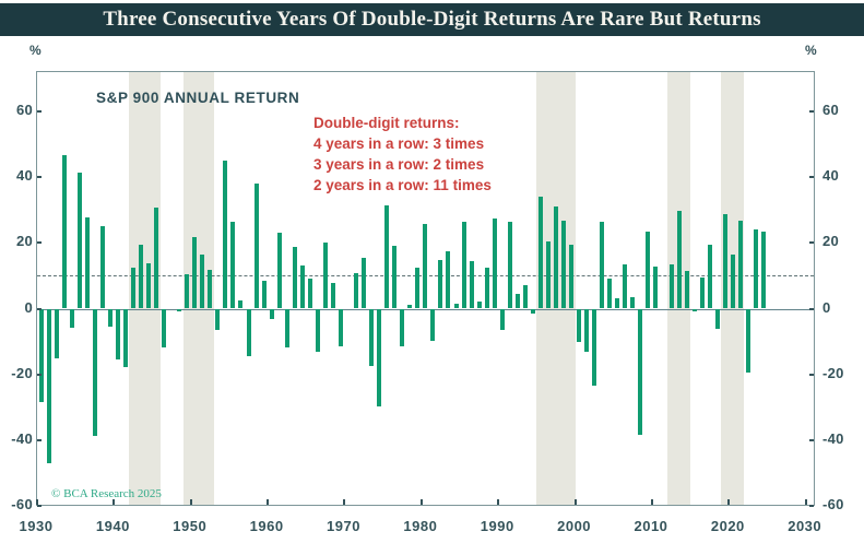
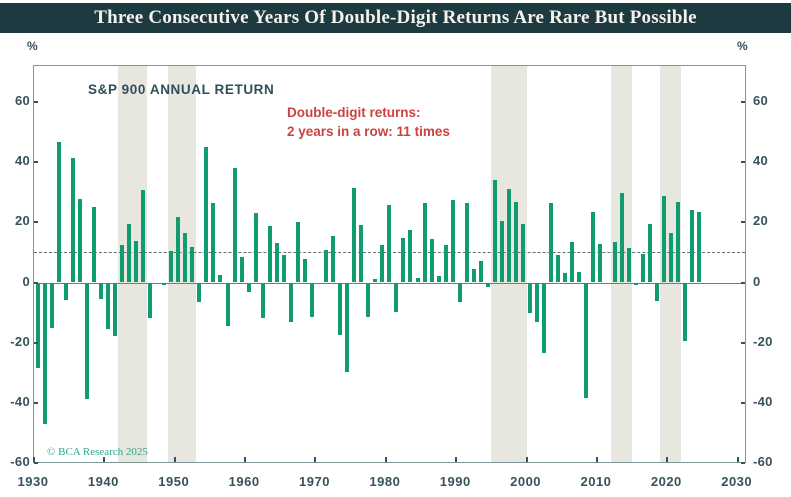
- Three Consecutive Years Of Double-Digit Returns Are Rare But Returns
+ Three Consecutive Years Of Double-Digit Returns Are Rare But Possible
  %
  %
  S&P 900 ANNUAL RETURN
  Double-digit returns:
- 4 years in a row: 3 times
- 3 years in a row: 2 times
  2 years in a row: 11 times
  © BCA Research 2025
  60
  60
  40
  40
  20
  20
  0
  0
  -20
  -20
  -40
  -40
  -60
  -60
  1930
  1940
  1950
  1960
  1970
  1980
  1990
  2000
  2010
  2020
  2030
